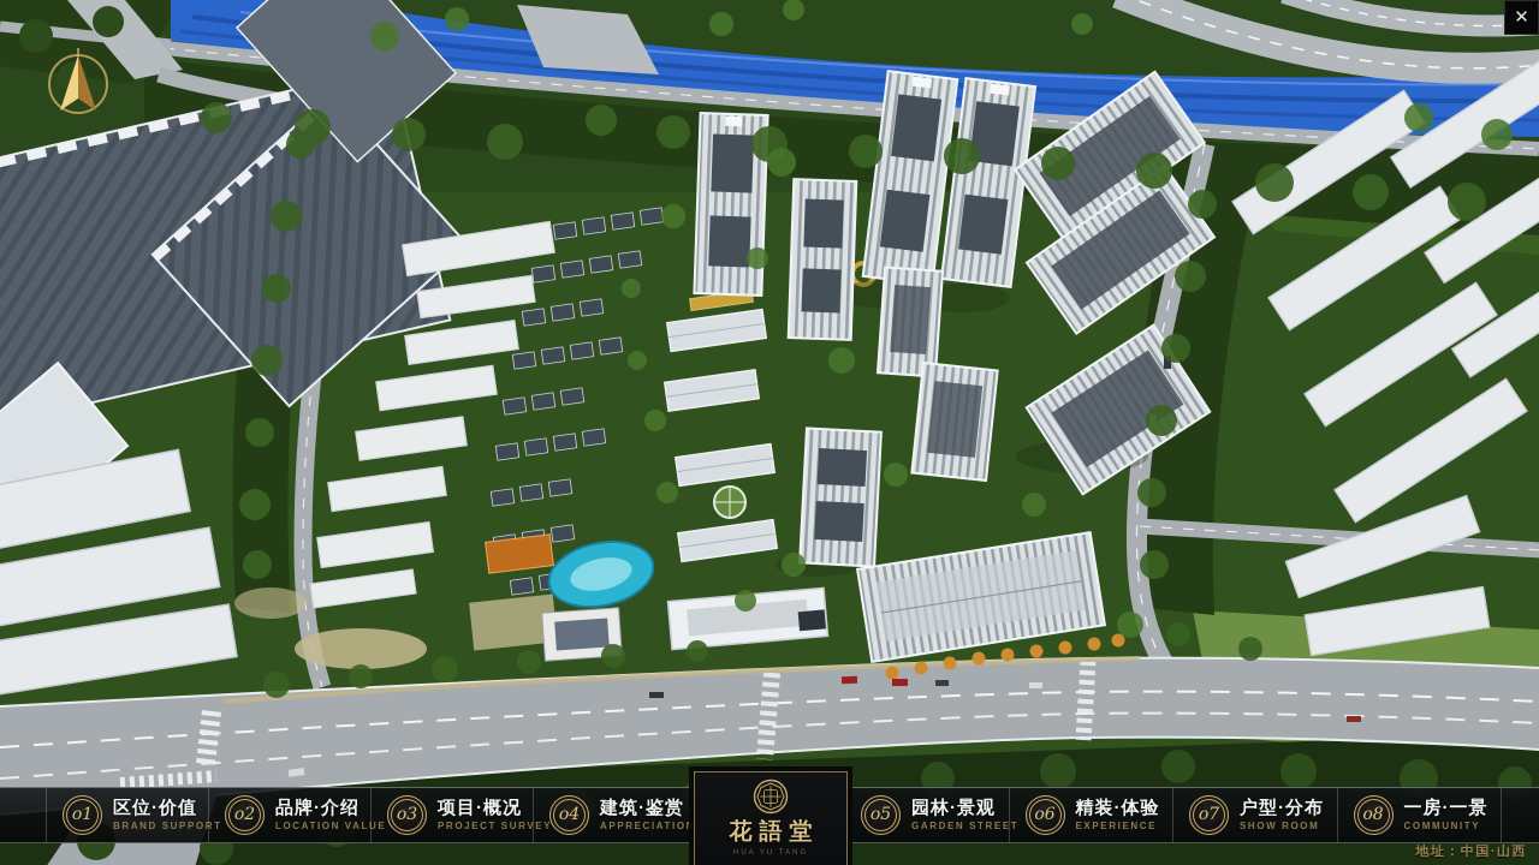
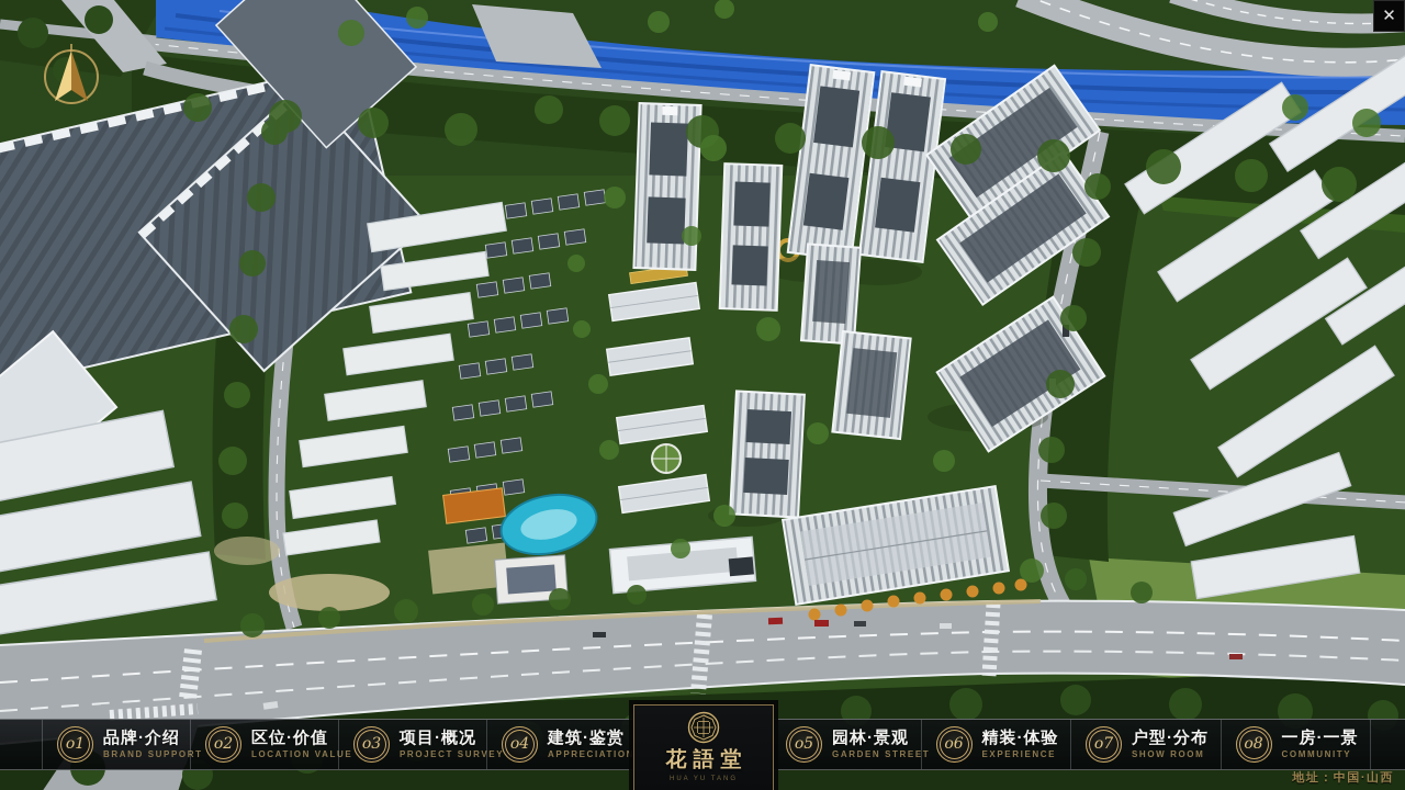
  ✕
  o1
- 区位·价值
+ 品牌·介绍
  BRAND SUPPO
  o2
- 品牌·介绍
+ 区位·价值
  LOCATION VAL
  o3
  项目·概况
  PROJECT SURV
  o4
  建筑·鉴赏
  APPRECIATION
  o5
  园林·景观
  GARDEN STREE
  o6
  精装·体验
  EXPERIENCE
  o7
  户型·分布
  SHOW ROOM
  o8
  一房·一景
  COMMUNITY
  花語堂
  地址：中国·山西
